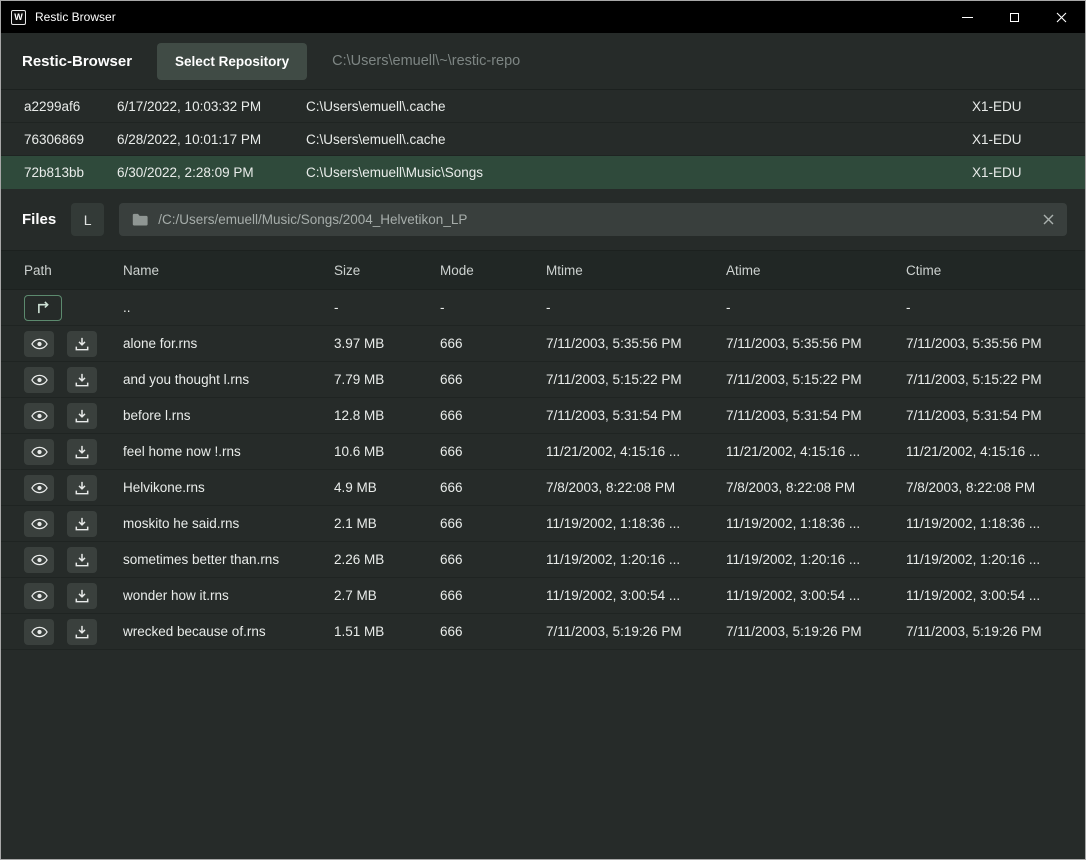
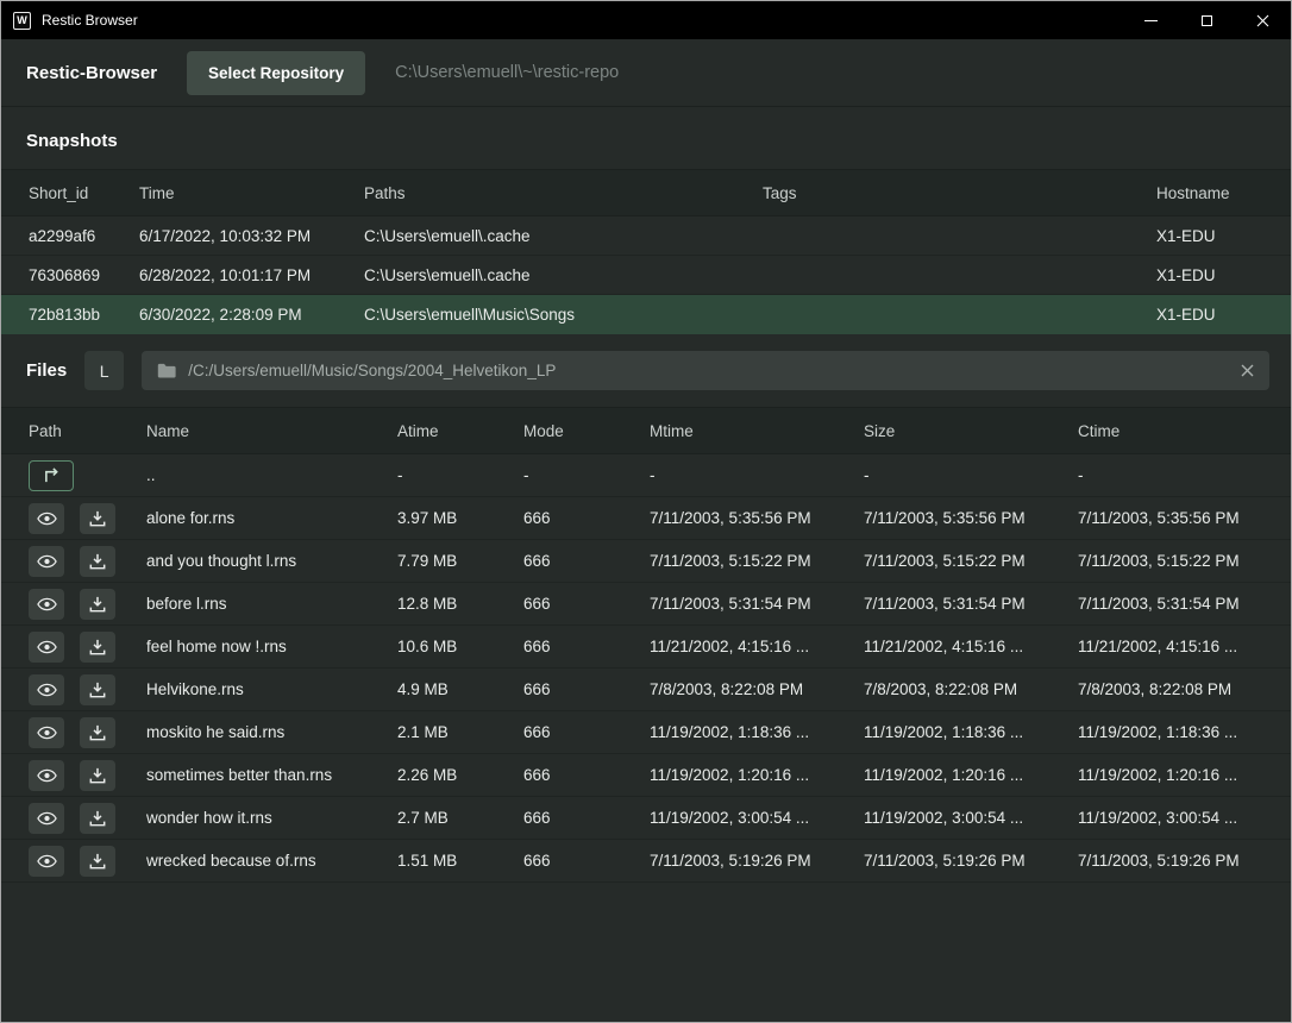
  W
  Restic Browser
  Restic-Browser
  Select Repository
  C:\Users\emuell\~\restic-repo
+ Snapshots
+ Short_id
+ Time
+ Paths
+ Tags
+ Hostname
  a2299af6
  6/17/2022, 10:03:32 PM
  C:\Users\emuell\.cache
  X1-EDU
  76306869
  6/28/2022, 10:01:17 PM
  C:\Users\emuell\.cache
  X1-EDU
  72b813bb
  6/30/2022, 2:28:09 PM
  C:\Users\emuell\Music\Songs
  X1-EDU
  Files
  L
  /C:/Users/emuell/Music/Songs/2004_Helvetikon_LP
  Path
  Name
- Size
+ Atime
  Mode
  Mtime
- Atime
+ Size
  Ctime
  ..
  -
  -
  -
  -
  -
  alone for.rns
  3.97 MB
  666
  7/11/2003, 5:35:56 PM
  7/11/2003, 5:35:56 PM
  7/11/2003, 5:35:56 PM
  and you thought l.rns
  7.79 MB
  666
  7/11/2003, 5:15:22 PM
  7/11/2003, 5:15:22 PM
  7/11/2003, 5:15:22 PM
  before l.rns
  12.8 MB
  666
  7/11/2003, 5:31:54 PM
  7/11/2003, 5:31:54 PM
  7/11/2003, 5:31:54 PM
  feel home now !.rns
  10.6 MB
  666
  11/21/2002, 4:15:16 ...
  11/21/2002, 4:15:16 ...
  11/21/2002, 4:15:16 ...
  Helvikone.rns
  4.9 MB
  666
  7/8/2003, 8:22:08 PM
  7/8/2003, 8:22:08 PM
  7/8/2003, 8:22:08 PM
  moskito he said.rns
  2.1 MB
  666
  11/19/2002, 1:18:36 ...
  11/19/2002, 1:18:36 ...
  11/19/2002, 1:18:36 ...
  sometimes better than.rns
  2.26 MB
  666
  11/19/2002, 1:20:16 ...
  11/19/2002, 1:20:16 ...
  11/19/2002, 1:20:16 ...
  wonder how it.rns
  2.7 MB
  666
  11/19/2002, 3:00:54 ...
  11/19/2002, 3:00:54 ...
  11/19/2002, 3:00:54 ...
  wrecked because of.rns
  1.51 MB
  666
  7/11/2003, 5:19:26 PM
  7/11/2003, 5:19:26 PM
  7/11/2003, 5:19:26 PM
